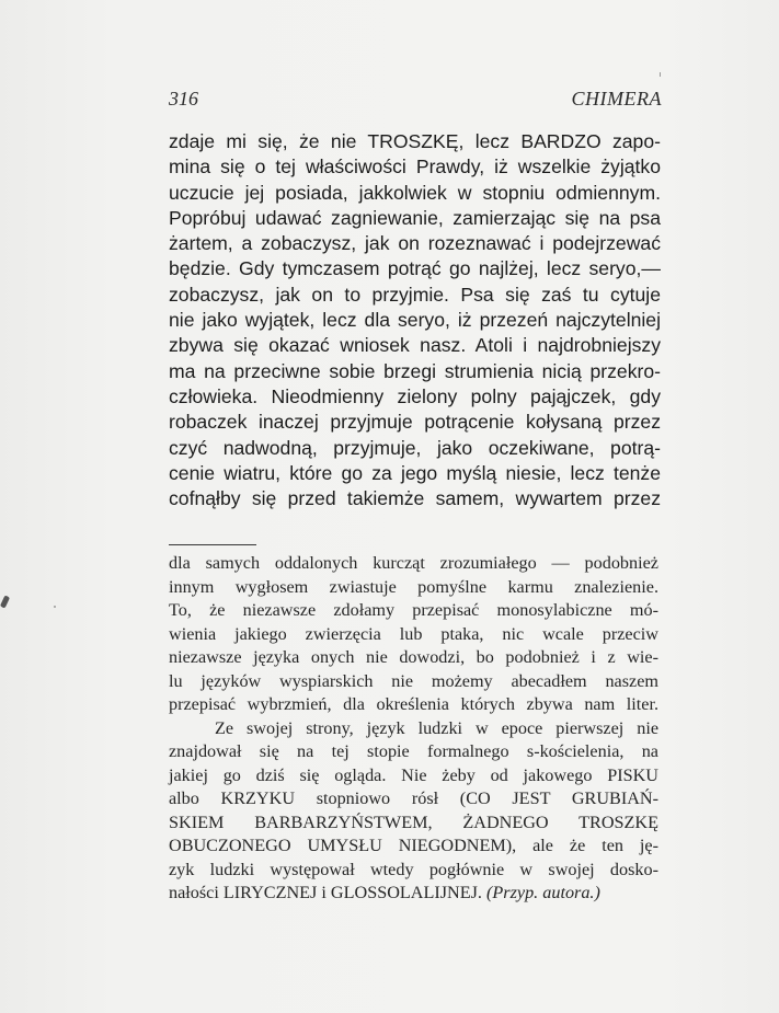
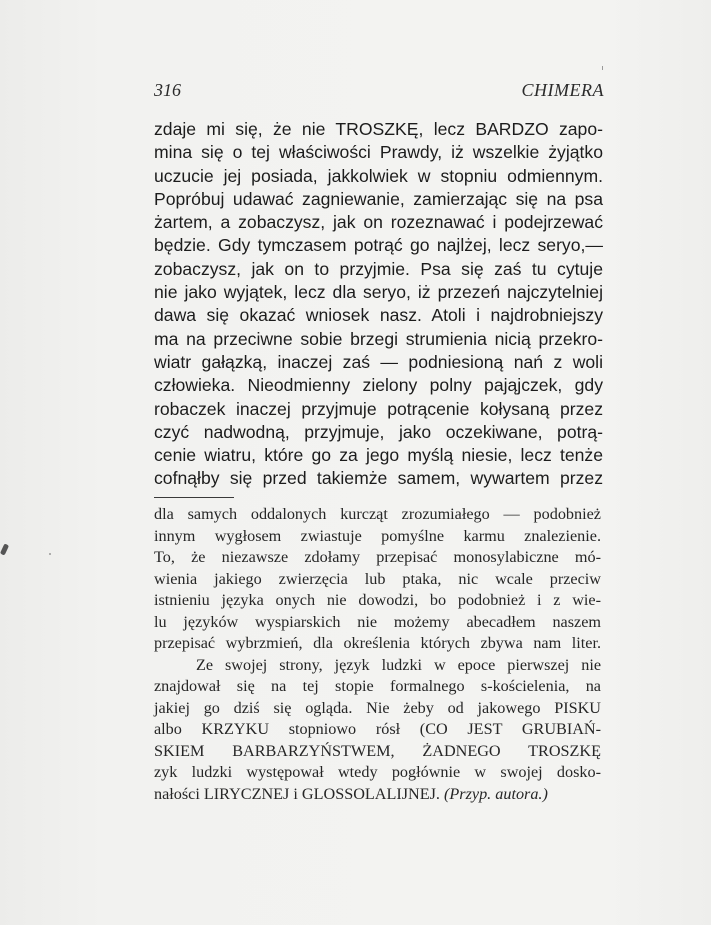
  316
  CHIMERA
  zdaje mi się, że nie TROSZKĘ, lecz BARDZO zapo-
  mina się o tej właściwości Prawdy, iż wszelkie żyjątko
  uczucie jej posiada, jakkolwiek w stopniu odmiennym.
  Popróbuj udawać zagniewanie, zamierzając się na psa
  żartem, a zobaczysz, jak on rozeznawać i podejrzewać
  będzie. Gdy tymczasem potrąć go najlżej, lecz seryo,—
  zobaczysz, jak on to przyjmie. Psa się zaś tu cytuje
  nie jako wyjątek, lecz dla seryo, iż przezeń najczytelniej
- zbywa się okazać wniosek nasz. Atoli i najdrobniejszy
+ dawa się okazać wniosek nasz. Atoli i najdrobniejszy
  ma na przeciwne sobie brzegi strumienia nicią przekro-
+ wiatr gałązką, inaczej zaś — podniesioną nań z woli
  człowieka. Nieodmienny zielony polny pająjczek, gdy
  robaczek inaczej przyjmuje potrącenie kołysaną przez
  czyć nadwodną, przyjmuje, jako oczekiwane, potrą-
  cenie wiatru, które go za jego myślą niesie, lecz tenże
  cofnąłby się przed takiemże samem, wywartem przez
  dla samych oddalonych kurcząt zrozumiałego — podobnież
  innym wygłosem zwiastuje pomyślne karmu znalezienie.
  To, że niezawsze zdołamy przepisać monosylabiczne mó-
  wienia jakiego zwierzęcia lub ptaka, nic wcale przeciw
- niezawsze języka onych nie dowodzi, bo podobnież i z wie-
+ istnieniu języka onych nie dowodzi, bo podobnież i z wie-
  lu języków wyspiarskich nie możemy abecadłem naszem
  przepisać wybrzmień, dla określenia których zbywa nam liter.
  Ze swojej strony, język ludzki w epoce pierwszej nie
  znajdował się na tej stopie formalnego s-kościelenia, na
  jakiej go dziś się ogląda. Nie żeby od jakowego PISKU
  albo KRZYKU stopniowo rósł (CO JEST GRUBIAŃ-
  SKIEM BARBARZYŃSTWEM, ŻADNEGO TROSZKĘ
- OBUCZONEGO UMYSŁU NIEGODNEM), ale że ten ję-
  zyk ludzki występował wtedy pogłównie w swojej dosko-
  nałości LIRYCZNEJ i GLOSSOLALIJNEJ. (Przyp. autora.)
